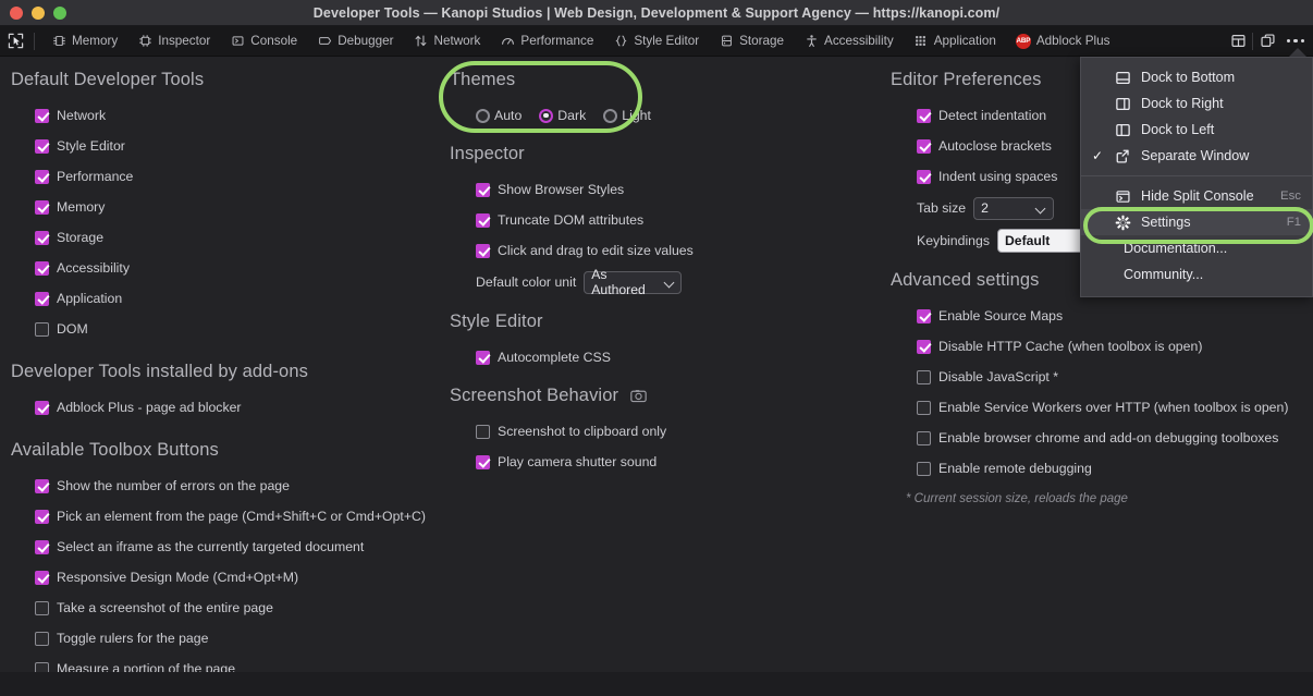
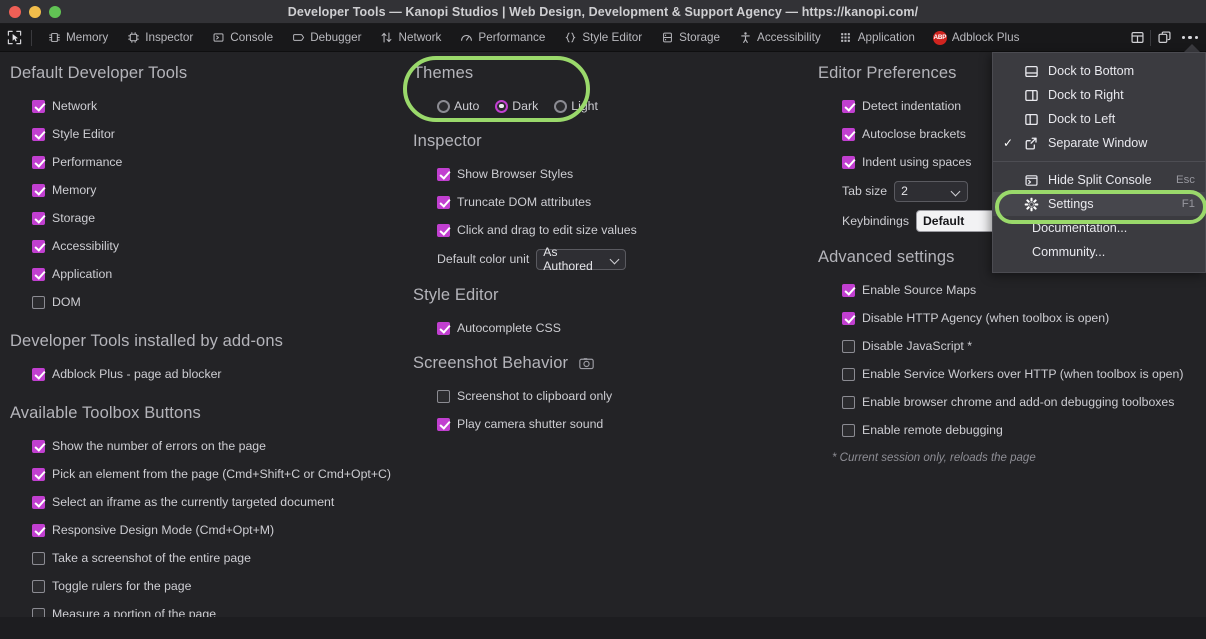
  Developer Tools — Kanopi Studios | Web Design, Development & Support Agency — https://kanopi.com/
  Memory
  Inspector
  Console
  Debugger
  Network
  Performance
  Style Editor
  Storage
  Accessibility
  Application
  Adblock Plus
  Default Developer Tools
  Network
  Style Editor
  Performance
  Memory
  Storage
  Accessibility
  Application
  DOM
  Developer Tools installed by add-ons
  Adblock Plus - page ad blocker
  Available Toolbox Buttons
  Show the number of errors on the page
  Pick an element from the page (Cmd+Shift+C or Cmd+Opt+C)
  Select an iframe as the currently targeted document
  Responsive Design Mode (Cmd+Opt+M)
  Take a screenshot of the entire page
  Toggle rulers for the page
  Measure a portion of the page
  Themes
  Auto
  Dark
  Light
  Inspector
  Show Browser Styles
  Truncate DOM attributes
  Click and drag to edit size values
  Default color unit
  As Authored
  Style Editor
  Autocomplete CSS
  Screenshot Behavior
  Screenshot to clipboard only
  Play camera shutter sound
  Editor Preferences
  Detect indentation
  Autoclose brackets
  Indent using spaces
  Tab size
  2
  Keybindings
  Default
  Advanced settings
  Enable Source Maps
- Disable HTTP Cache (when toolbox is open)
+ Disable HTTP Agency (when toolbox is open)
  Disable JavaScript *
  Enable Service Workers over HTTP (when toolbox is open)
  Enable browser chrome and add-on debugging toolboxes
  Enable remote debugging
- * Current session size, reloads the page
+ * Current session only, reloads the page
  Dock to Bottom
  Dock to Right
  Dock to Left
  ✓
  Separate Window
  Hide Split Console
  Esc
  Settings
  F1
  Documentation...
  Community...
